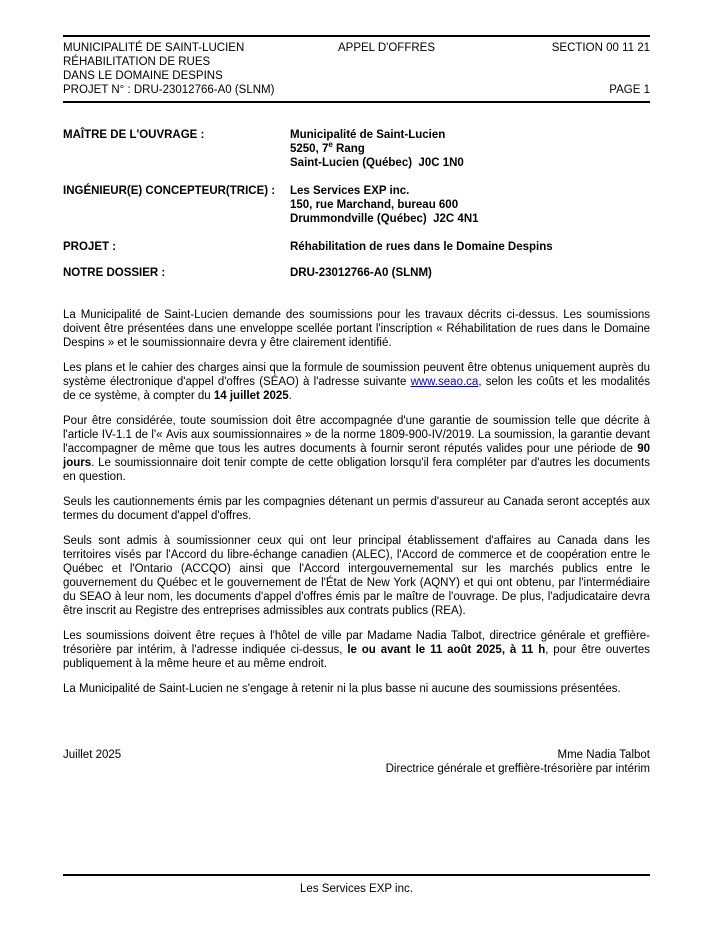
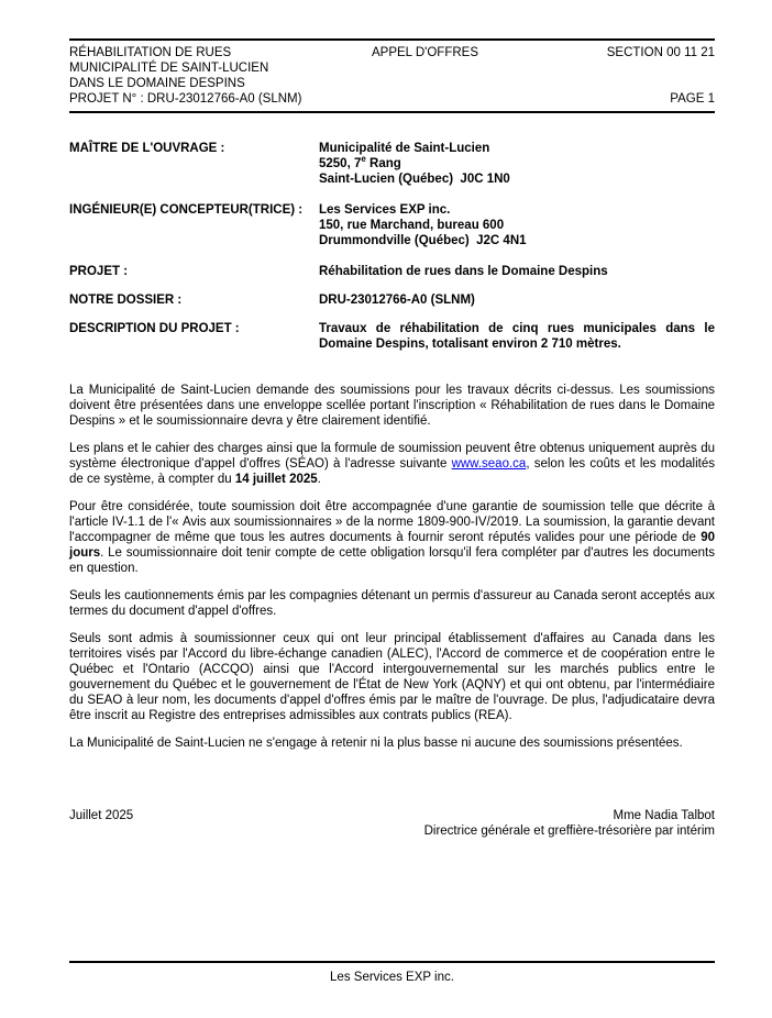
- MUNICIPALITÉ DE SAINT-LUCIEN
+ RÉHABILITATION DE RUES
  APPEL D'OFFRES
  SECTION 00 11 21
- RÉHABILITATION DE RUES
+ MUNICIPALITÉ DE SAINT-LUCIEN
  DANS LE DOMAINE DESPINS
  PROJET N° : DRU-23012766-A0 (SLNM)
  PAGE 1
  MAÎTRE DE L'OUVRAGE :
  Municipalité de Saint-Lucien
  5250, 7e Rang
  Saint-Lucien (Québec) J0C 1N0
  INGÉNIEUR(E) CONCEPTEUR(TRICE) :
  Les Services EXP inc.
  150, rue Marchand, bureau 600
  Drummondville (Québec) J2C 4N1
  PROJET :
  Réhabilitation de rues dans le Domaine Despins
  NOTRE DOSSIER :
  DRU-23012766-A0 (SLNM)
+ DESCRIPTION DU PROJET :
+ Travaux de réhabilitation de cinq rues municipales dans le Domaine Despins, totalisant environ 2 710 mètres.
  La Municipalité de Saint-Lucien demande des soumissions pour les travaux décrits ci-dessus. Les soumissions doivent être présentées dans une enveloppe scellée portant l'inscription « Réhabilitation de rues dans le Domaine Despins » et le soumissionnaire devra y être clairement identifié.
  Les plans et le cahier des charges ainsi que la formule de soumission peuvent être obtenus uniquement auprès du système électronique d'appel d'offres (SÉAO) à l'adresse suivante www.seao.ca, selon les coûts et les modalités de ce système, à compter du 14 juillet 2025.
  Pour être considérée, toute soumission doit être accompagnée d'une garantie de soumission telle que décrite à l'article IV-1.1 de l'« Avis aux soumissionnaires » de la norme 1809-900-IV/2019. La soumission, la garantie devant l'accompagner de même que tous les autres documents à fournir seront réputés valides pour une période de 90 jours. Le soumissionnaire doit tenir compte de cette obligation lorsqu'il fera compléter par d'autres les documents en question.
  Seuls les cautionnements émis par les compagnies détenant un permis d'assureur au Canada seront acceptés aux termes du document d'appel d'offres.
  Seuls sont admis à soumissionner ceux qui ont leur principal établissement d'affaires au Canada dans les territoires visés par l'Accord du libre-échange canadien (ALEC), l'Accord de commerce et de coopération entre le Québec et l'Ontario (ACCQO) ainsi que l'Accord intergouvernemental sur les marchés publics entre le gouvernement du Québec et le gouvernement de l'État de New York (AQNY) et qui ont obtenu, par l'intermédiaire du SEAO à leur nom, les documents d'appel d'offres émis par le maître de l'ouvrage. De plus, l'adjudicataire devra être inscrit au Registre des entreprises admissibles aux contrats publics (REA).
- Les soumissions doivent être reçues à l'hôtel de ville par Madame Nadia Talbot, directrice générale et greffière-trésorière par intérim, à l'adresse indiquée ci-dessus, le ou avant le 11 août 2025, à 11 h, pour être ouvertes publiquement à la même heure et au même endroit.
  La Municipalité de Saint-Lucien ne s'engage à retenir ni la plus basse ni aucune des soumissions présentées.
  Juillet 2025
  Mme Nadia Talbot
  Directrice générale et greffière-trésorière par intérim
  Les Services EXP inc.
